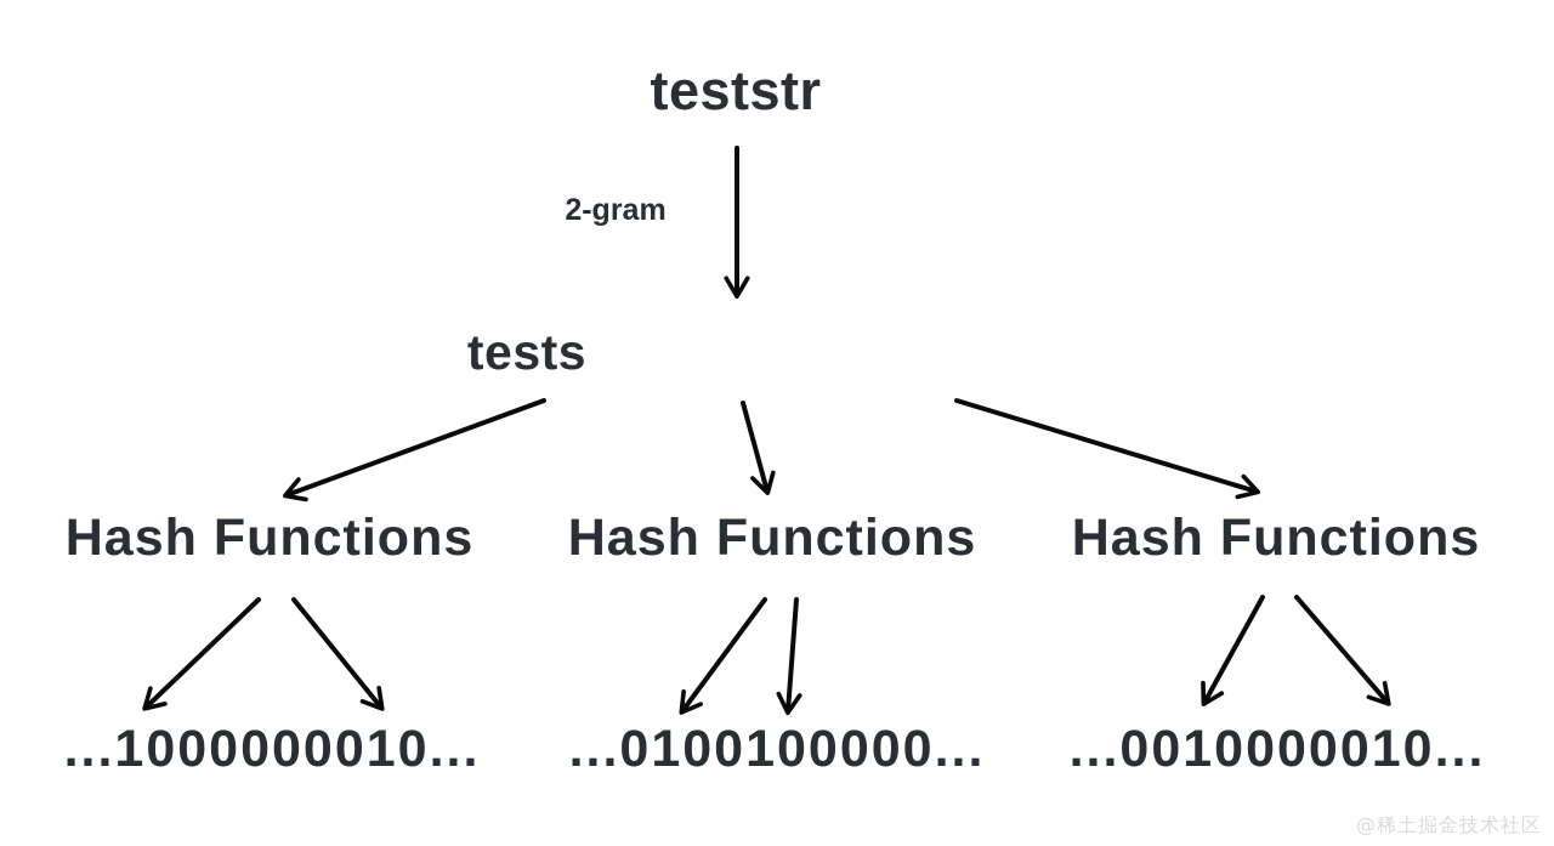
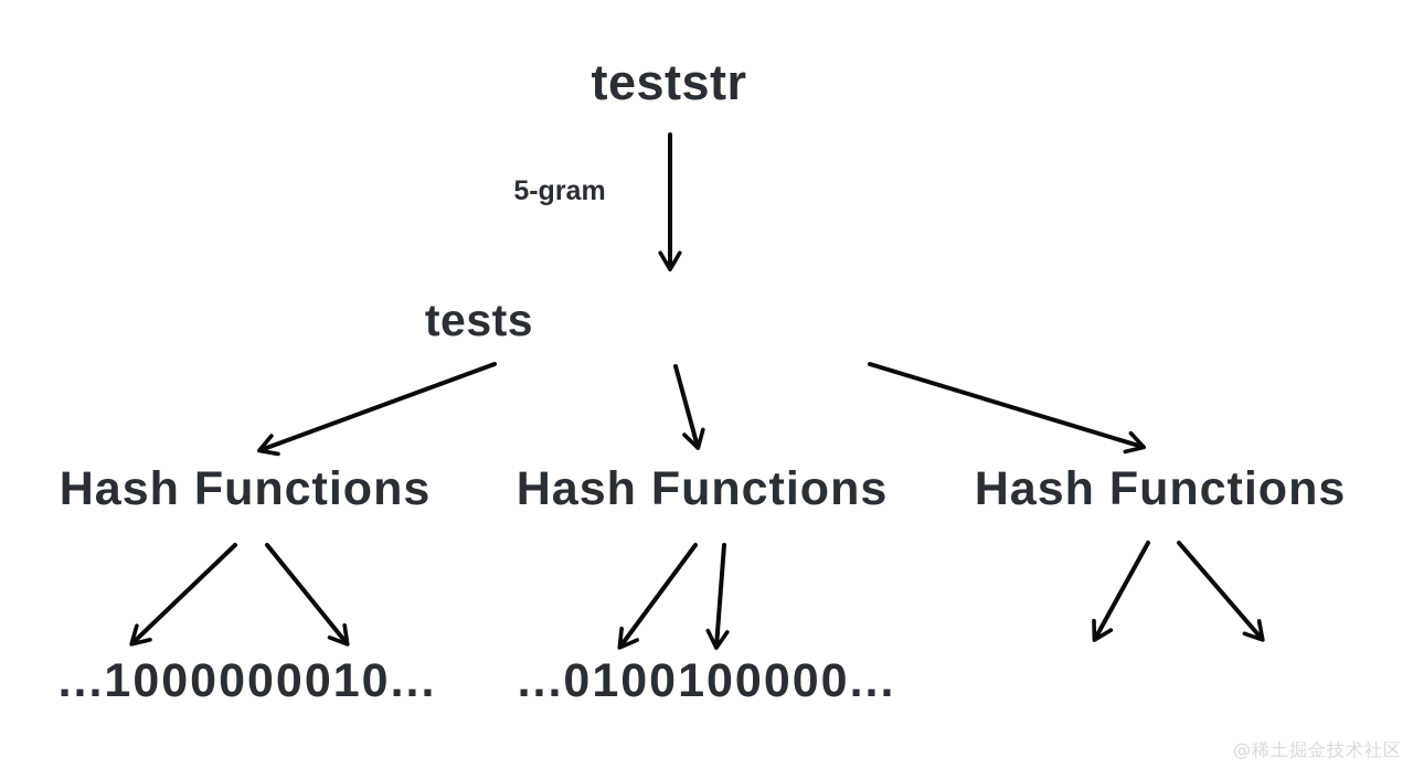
  teststr
- 2-gram
+ 5-gram
  tests
  Hash Functions
  Hash Functions
  Hash Functions
  ...1000000010...
  ...0100100000...
- ...0010000010...
  @稀土掘金技术社区
